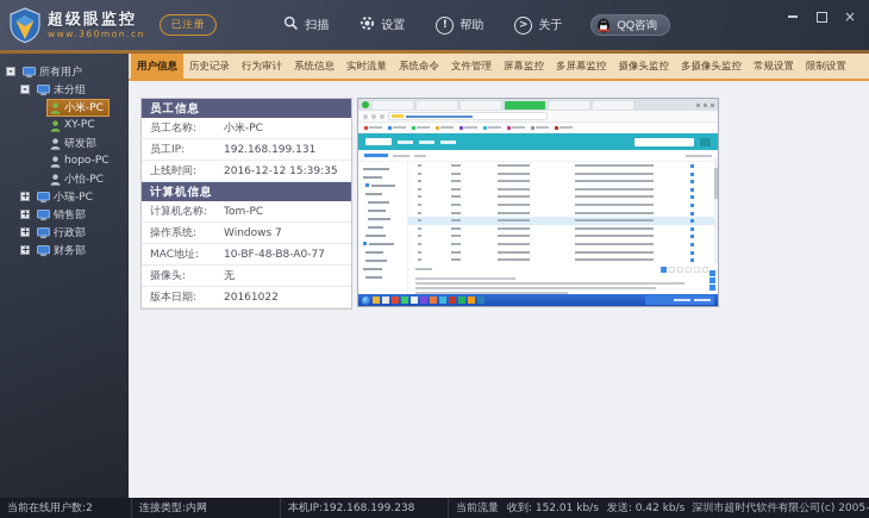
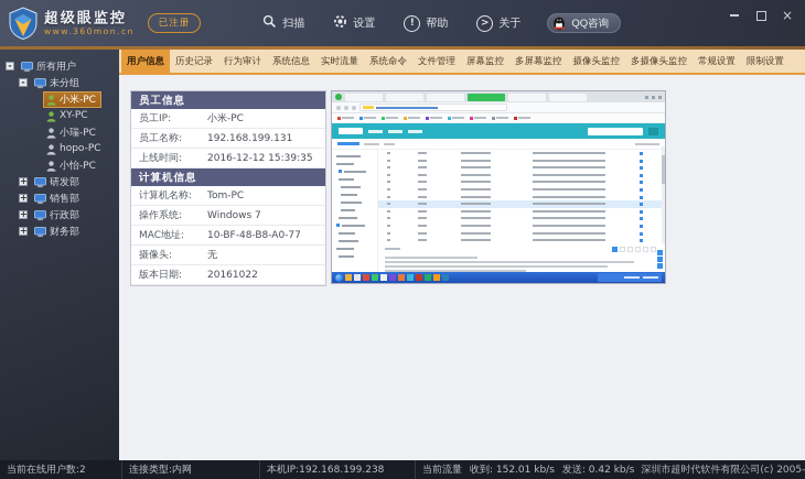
  超级眼监控
  www.360mon.cn
  已注册
  扫描
  设置
  !
  帮助
  >
  关于
  QQ咨询
  ×
  -
  所有用户
  -
  未分组
  小米-PC
  XY-PC
- 研发部
+ 小瑞-PC
  hopo-PC
  小怡-PC
  +
- 小瑞-PC
+ 研发部
  +
  销售部
  +
  行政部
  +
  财务部
  用户信息
  历史记录
  行为审计
  系统信息
  实时流量
  系统命令
  文件管理
  屏幕监控
  多屏幕监控
  摄像头监控
  多摄像头监控
  常规设置
  限制设置
  员工信息
- 员工名称:
+ 员工IP:
  小米-PC
- 员工IP:
+ 员工名称:
  192.168.199.131
  上线时间:
  2016-12-12 15:39:35
  计算机信息
  计算机名称:
  Tom-PC
  操作系统:
  Windows 7
  MAC地址:
  10-BF-48-B8-A0-77
  摄像头:
  无
  版本日期:
  20161022
  当前在线用户数:2
  连接类型:内网
  本机IP:192.168.199.238
  当前流量
  收到: 152.01 kb/s
  发送: 0.42 kb/s
  深圳市超时代软件有限公司(c) 2005-
